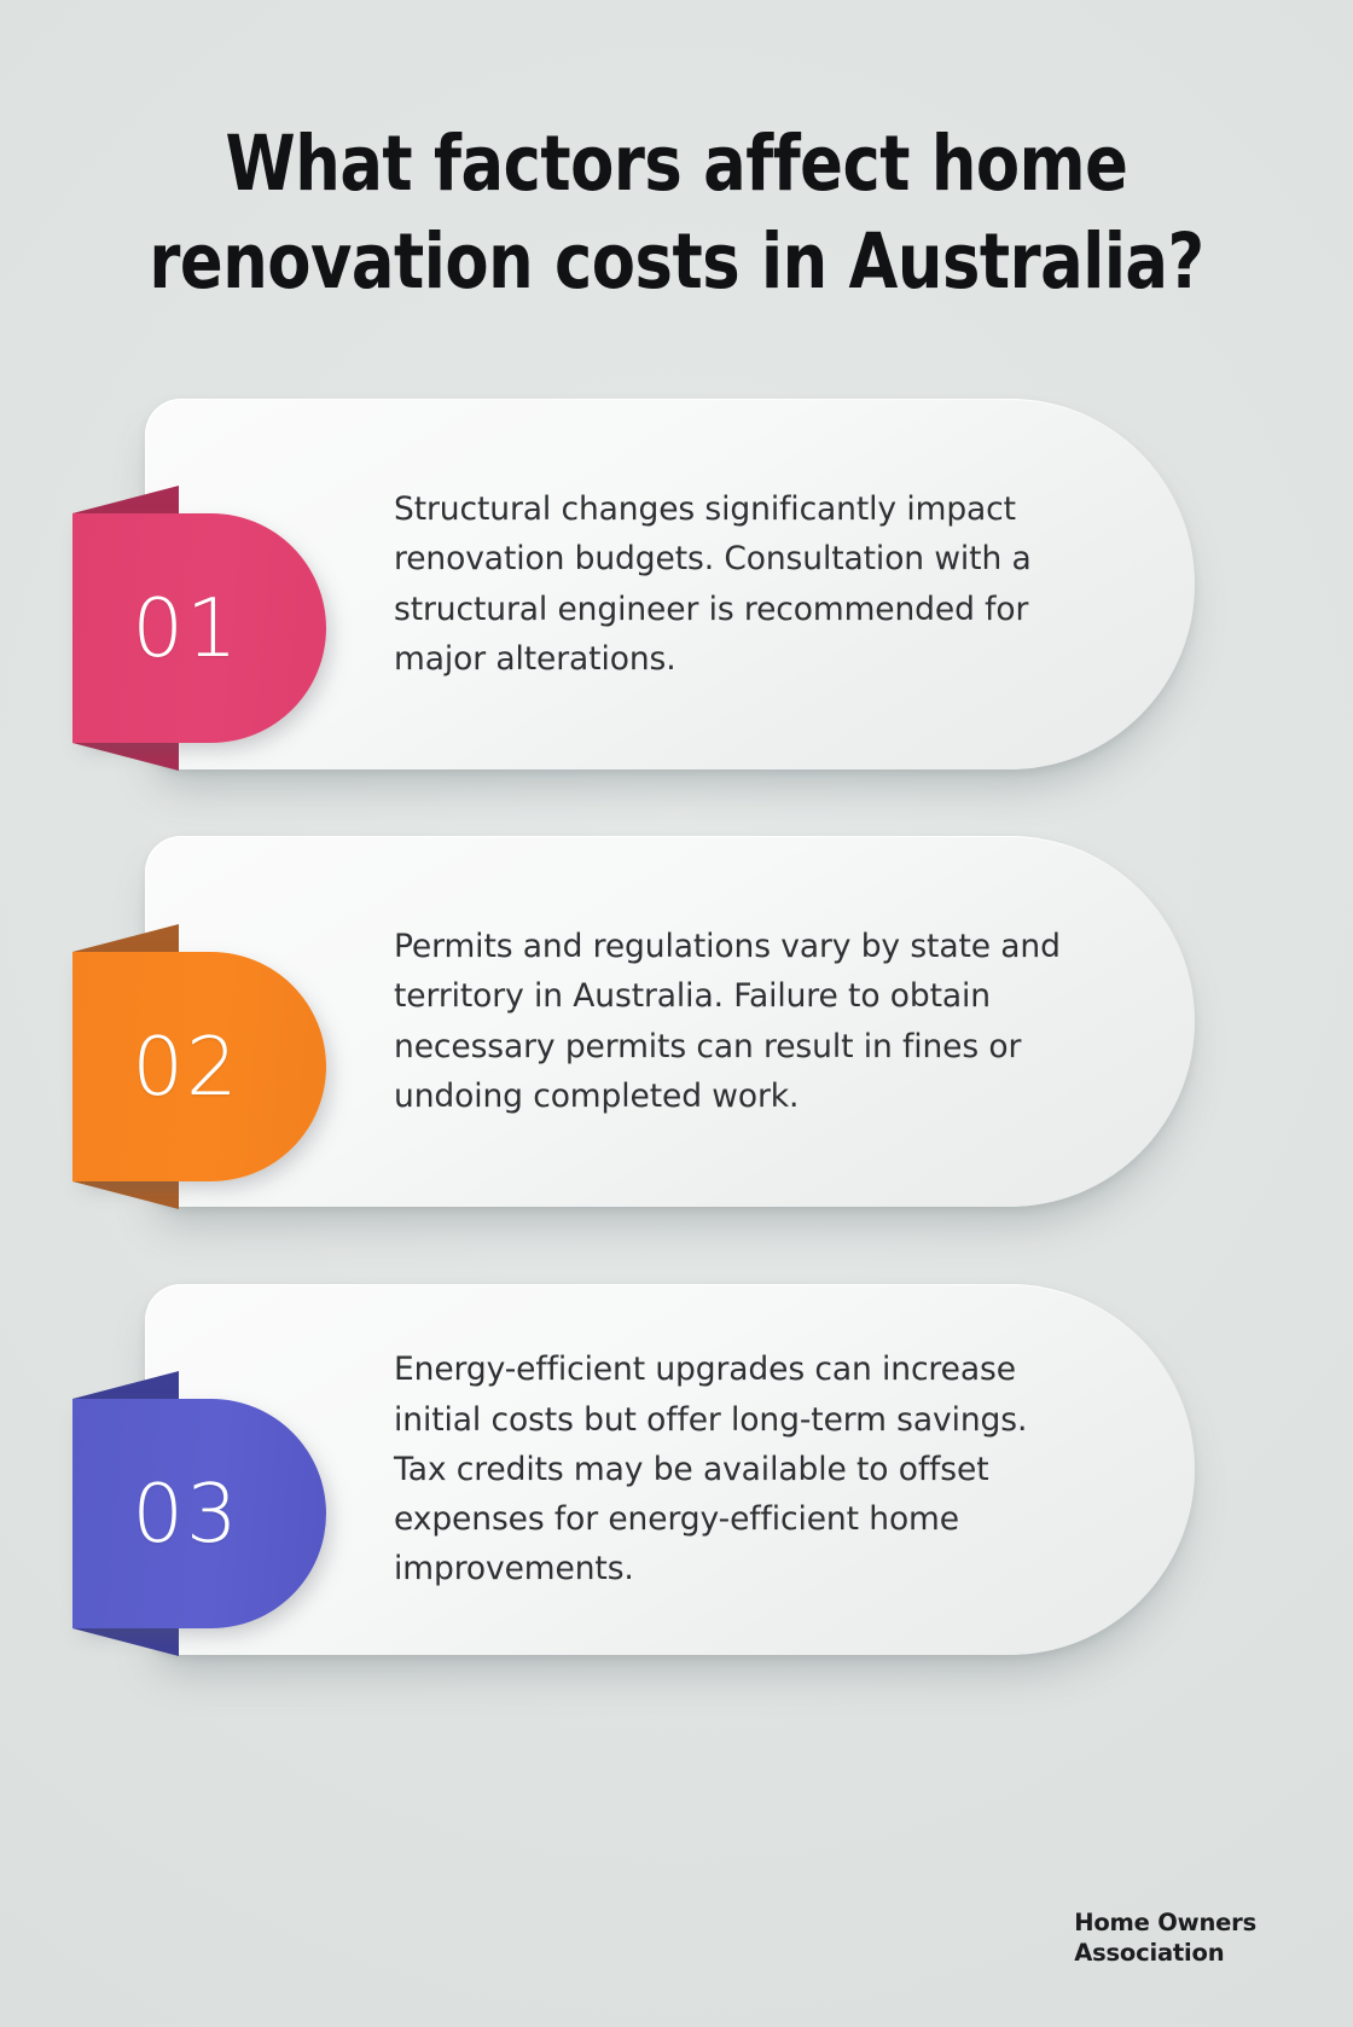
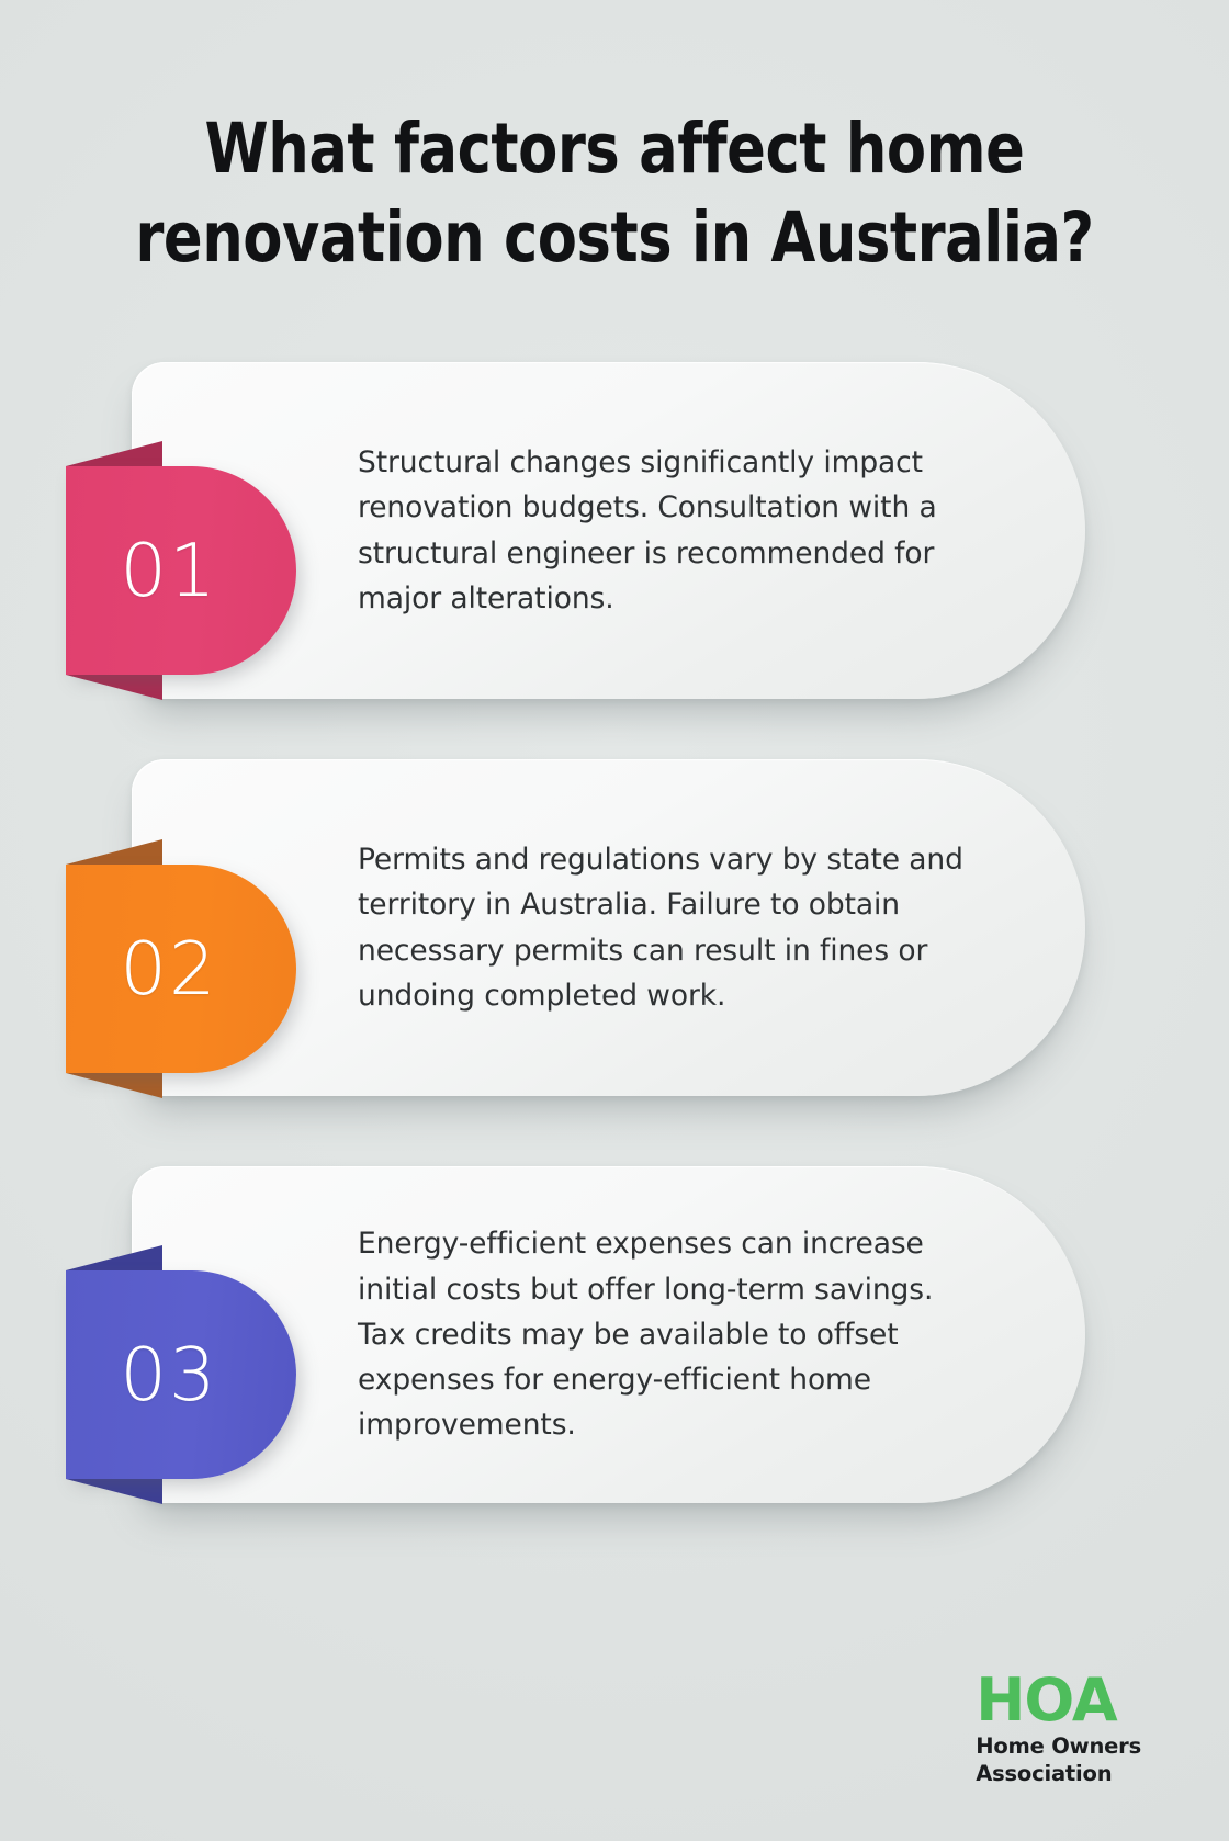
  What factors affect home
  renovation costs in Australia?
  Structural changes significantly impact renovation budgets. Consultation with a structural engineer is recommended for major alterations.
  01
  Permits and regulations vary by state and territory in Australia. Failure to obtain necessary permits can result in fines or undoing completed work.
  02
- Energy-efficient upgrades can increase initial costs but offer long-term savings. Tax credits may be available to offset expenses for energy-efficient home improvements.
+ Energy-efficient expenses can increase initial costs but offer long-term savings. Tax credits may be available to offset expenses for energy-efficient home improvements.
  03
+ HOA
  Home Owners
  Association
